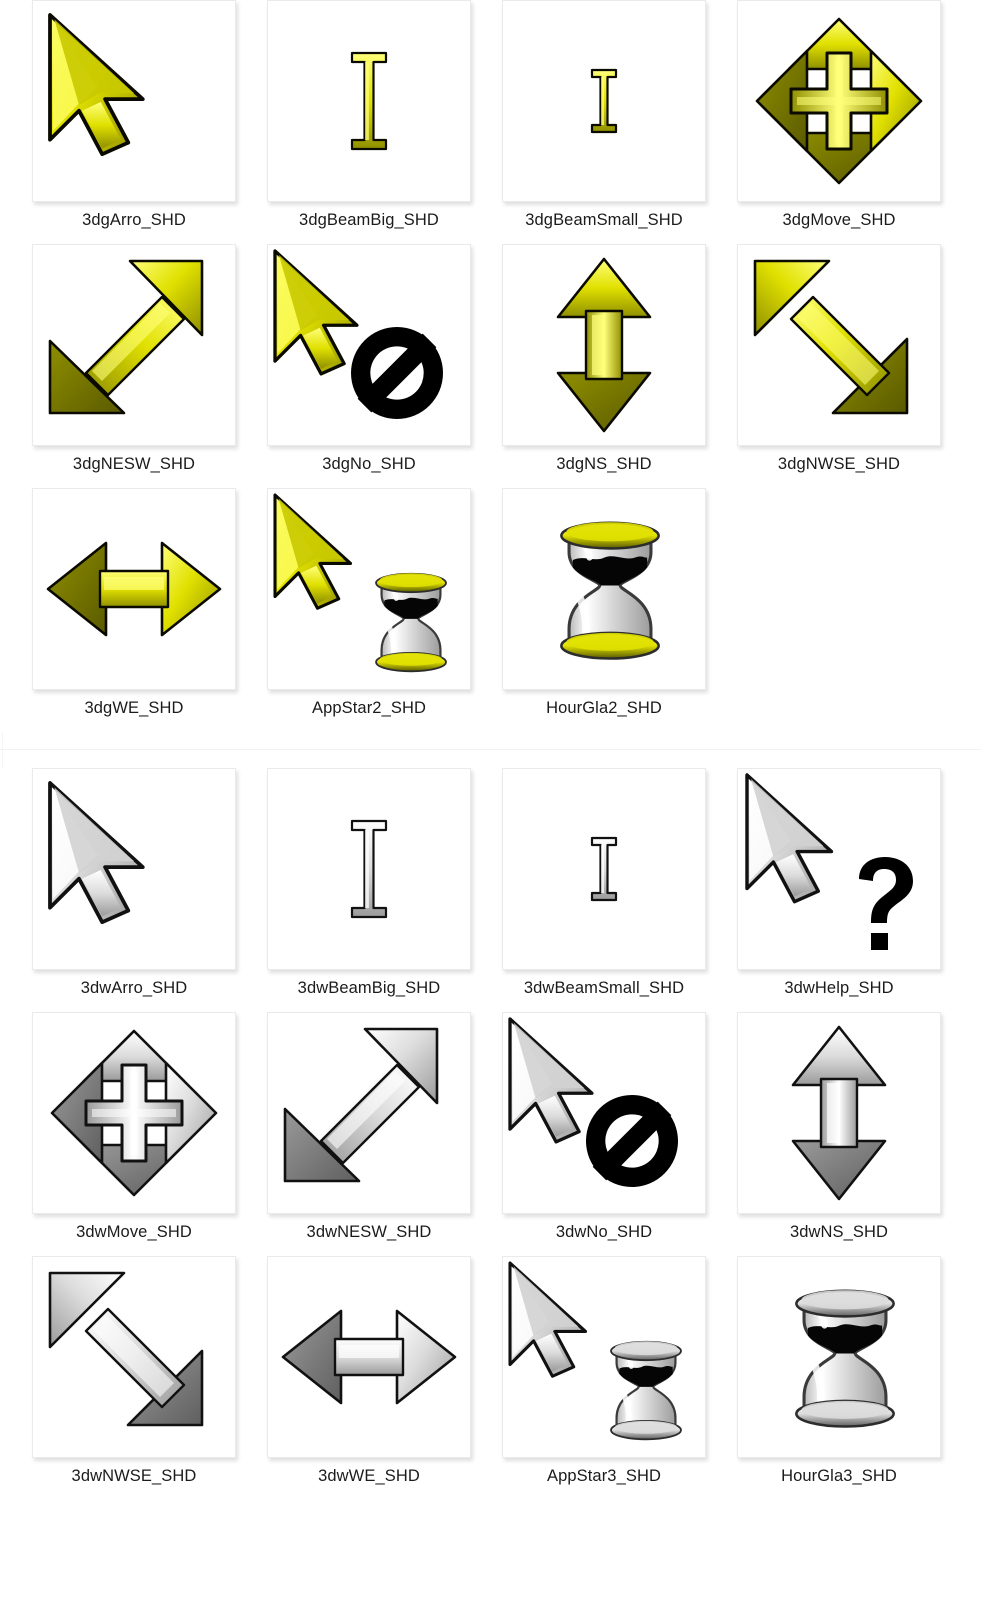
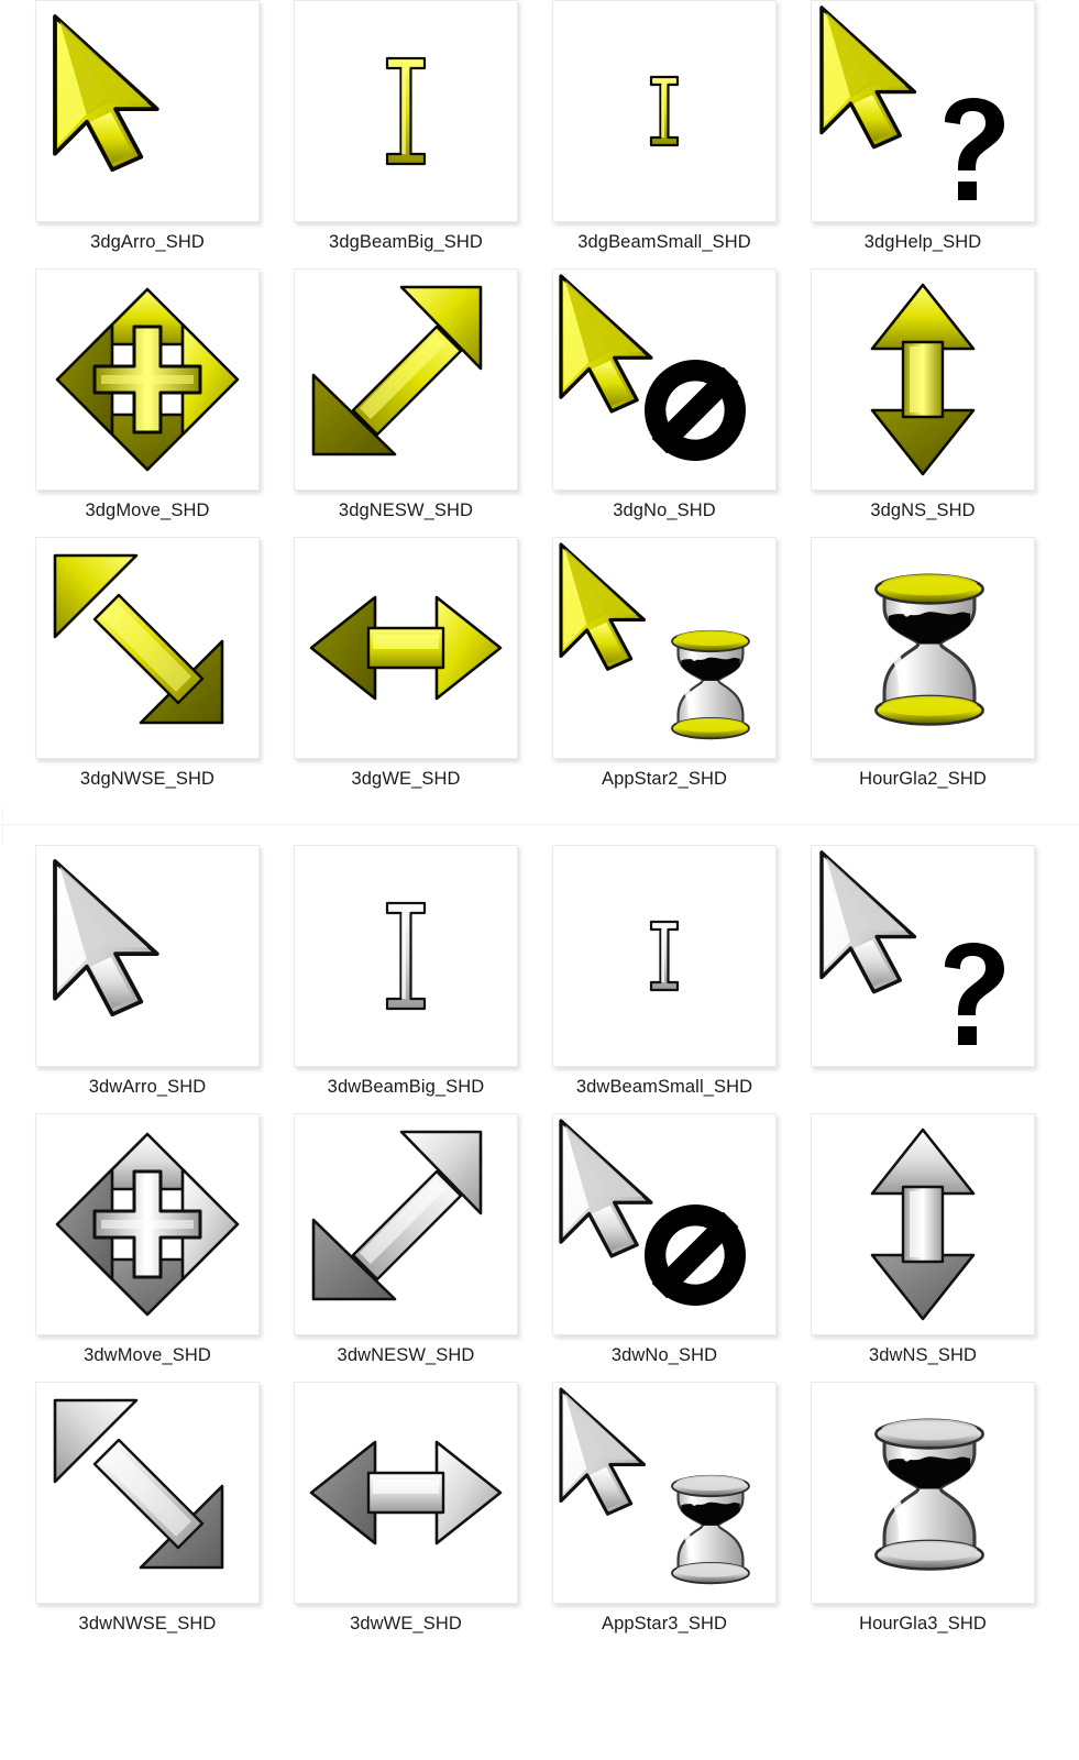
  3dgArro_SHD
  3dgBeamBig_SHD
  3dgBeamSmall_SHD
+ 3dgHelp_SHD
  3dgMove_SHD
  3dgNESW_SHD
  3dgNo_SHD
  3dgNS_SHD
  3dgNWSE_SHD
  3dgWE_SHD
  AppStar2_SHD
  HourGla2_SHD
  3dwArro_SHD
  3dwBeamBig_SHD
  3dwBeamSmall_SHD
- 3dwHelp_SHD
  3dwMove_SHD
  3dwNESW_SHD
  3dwNo_SHD
  3dwNS_SHD
  3dwNWSE_SHD
  3dwWE_SHD
  AppStar3_SHD
  HourGla3_SHD
